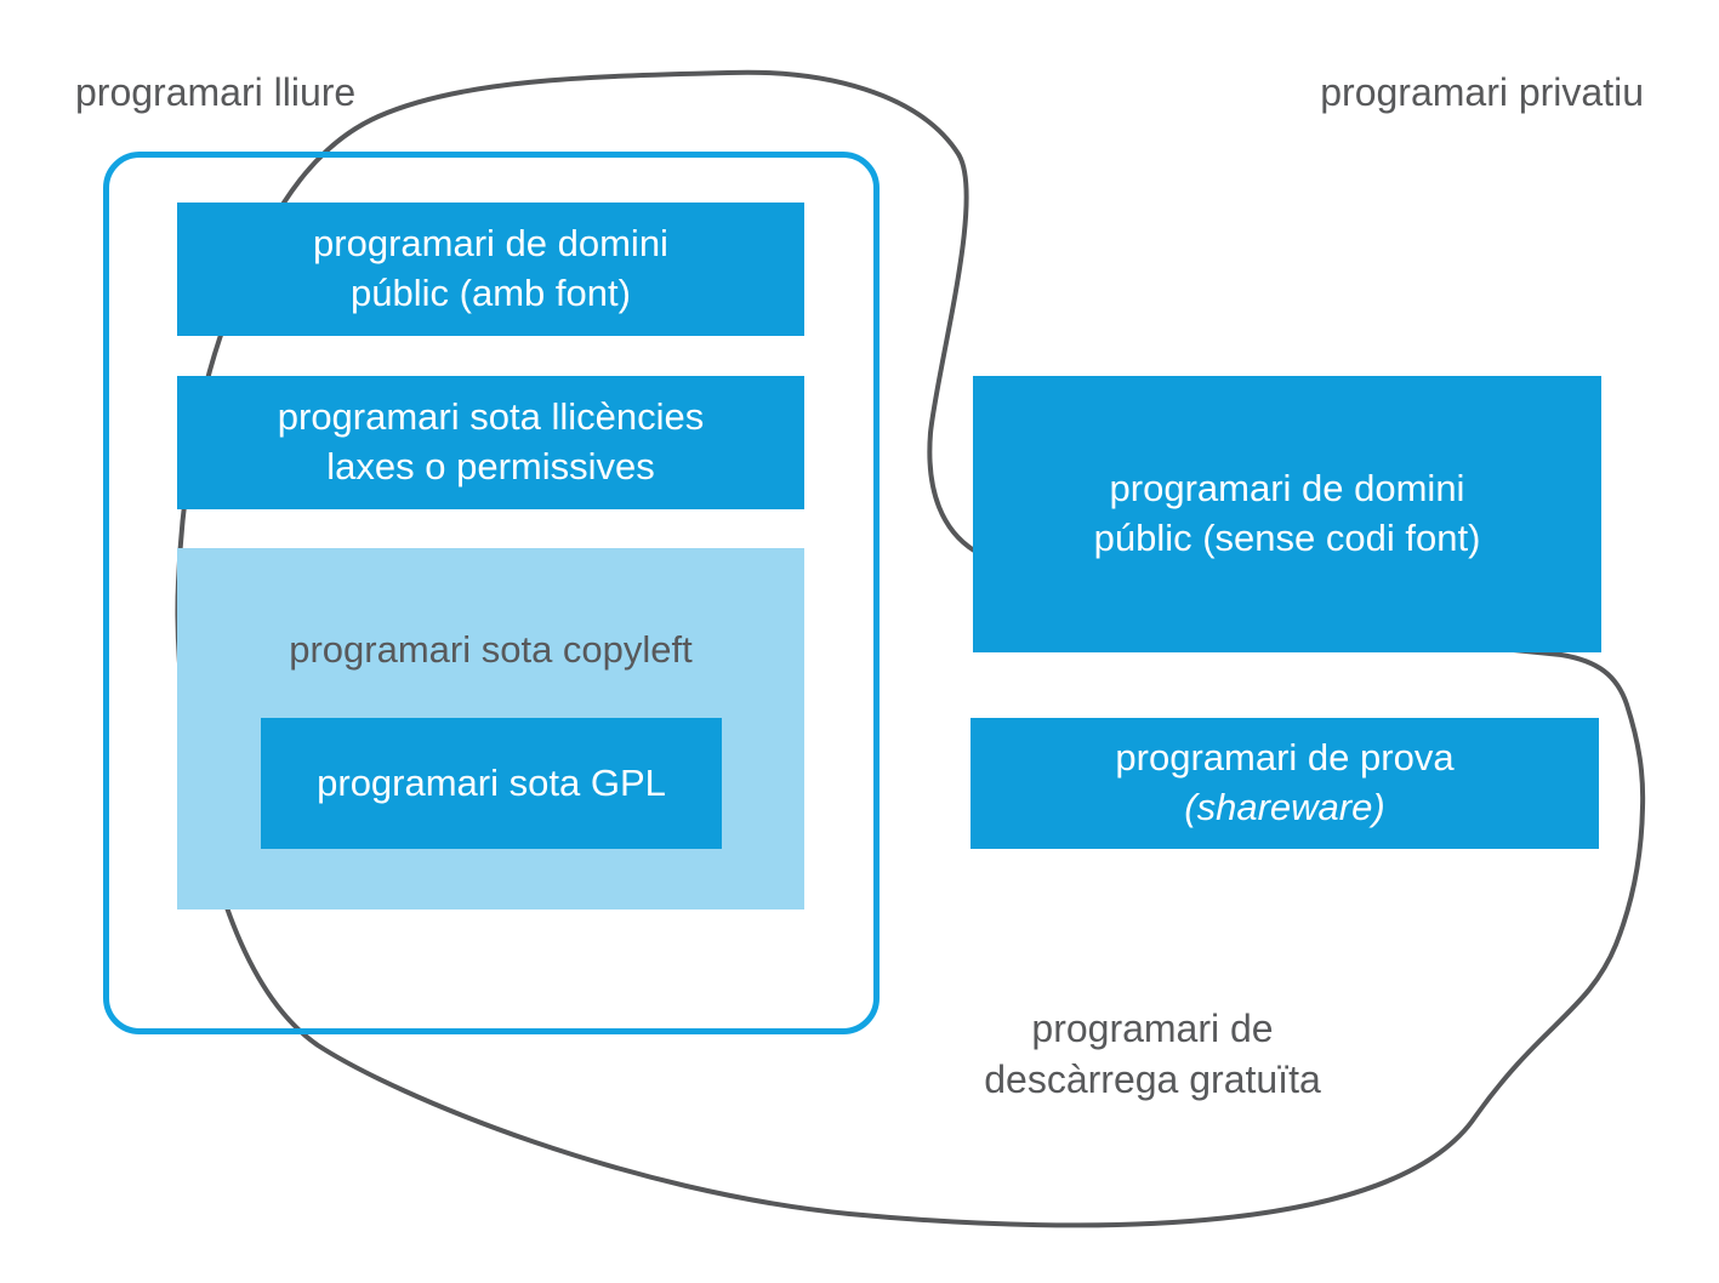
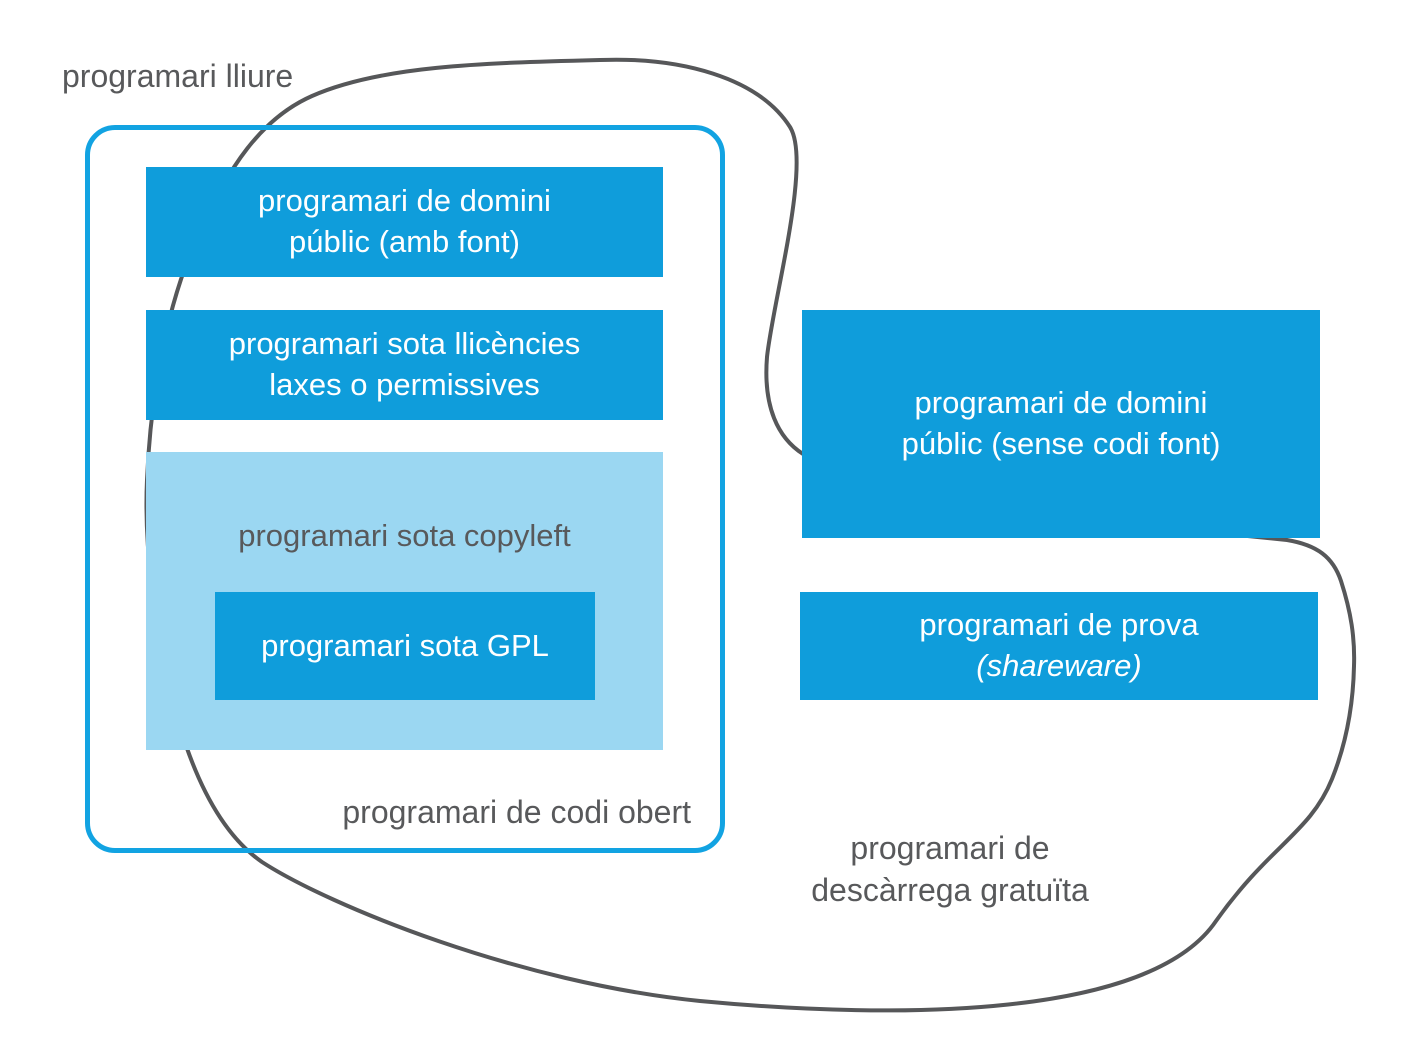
  programari lliure
- programari privatiu
  programari de domini
  públic (amb font)
  programari sota llicències
  laxes o permissives
  programari sota copyleft
  programari sota GPL
+ programari de codi obert
  programari de domini
  públic (sense codi font)
  programari de prova
  (shareware)
  programari de
  descàrrega gratuïta
